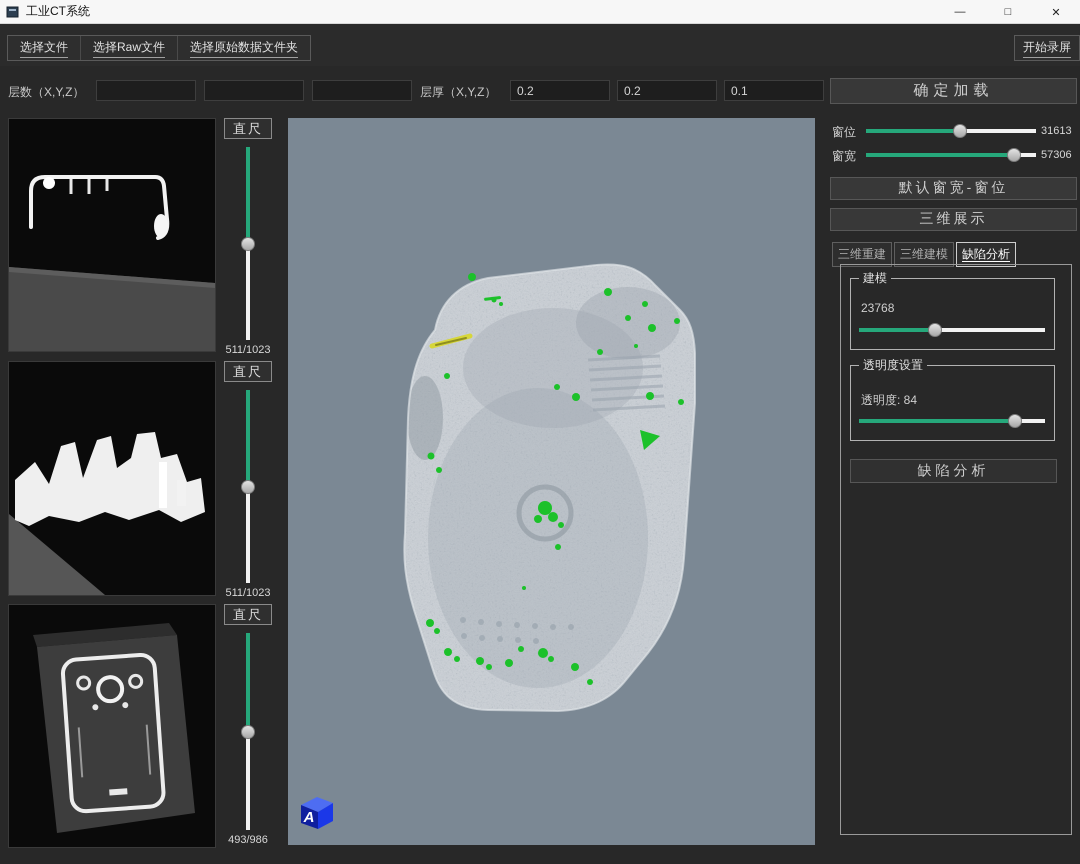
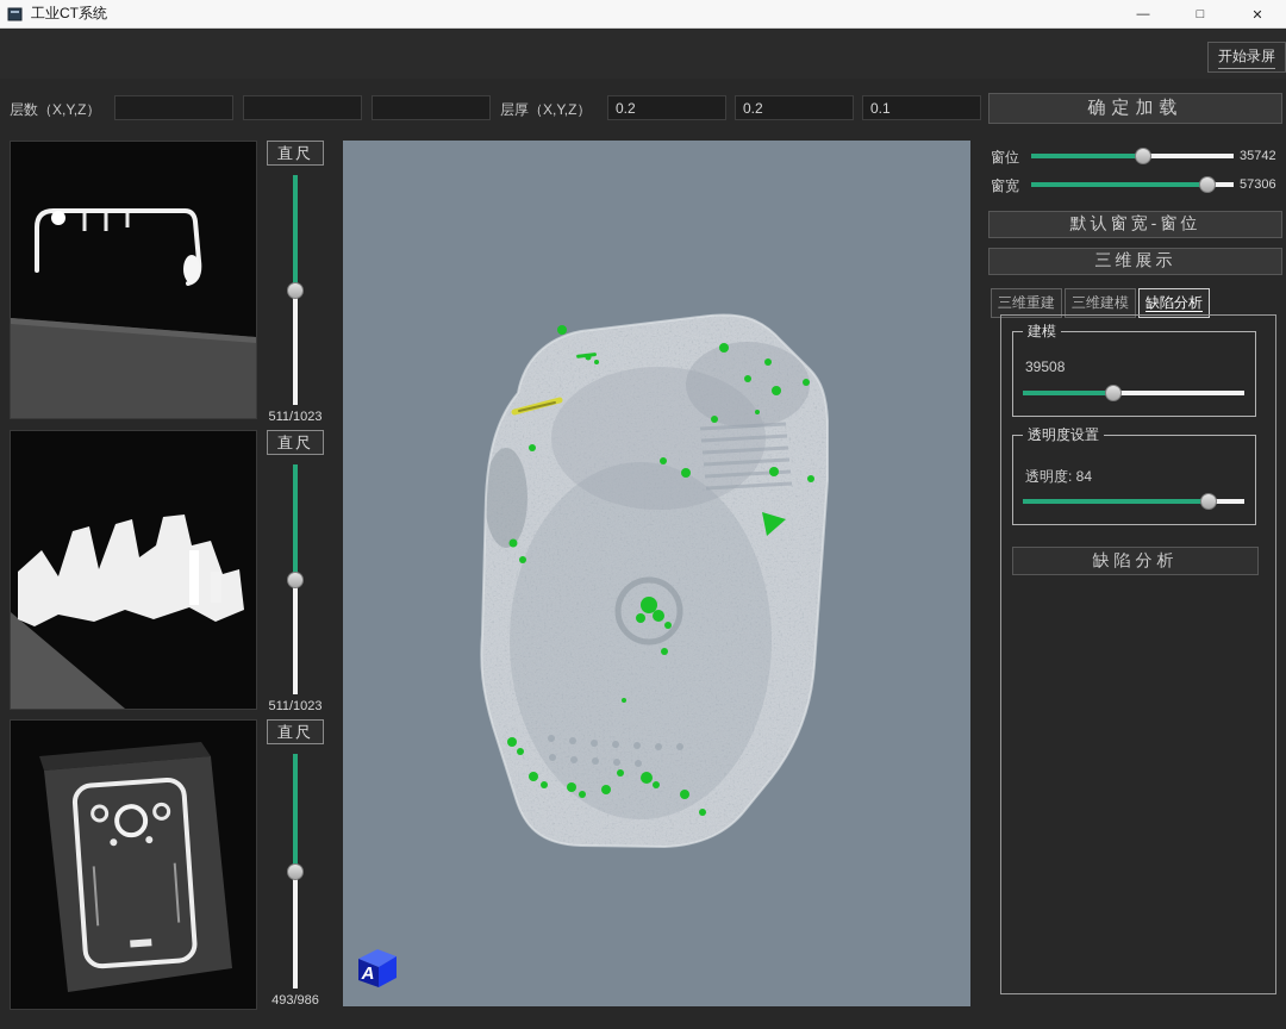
  工业CT系统
  —
  □
  ✕
- 选择文件
- 选择Raw文件
- 选择原始数据文件夹
  开始录屏
  层数（X,Y,Z）
  层厚（X,Y,Z）
  0.2
  0.2
  0.1
  确定加载
  直尺
  511/1023
  直尺
  511/1023
  直尺
  493/986
  A
  窗位
- 31613
+ 35742
  窗宽
  57306
  默认窗宽-窗位
  三维展示
  三维重建
  三维建模
  缺陷分析
  建模
- 23768
+ 39508
  透明度设置
  透明度: 84
  缺陷分析
